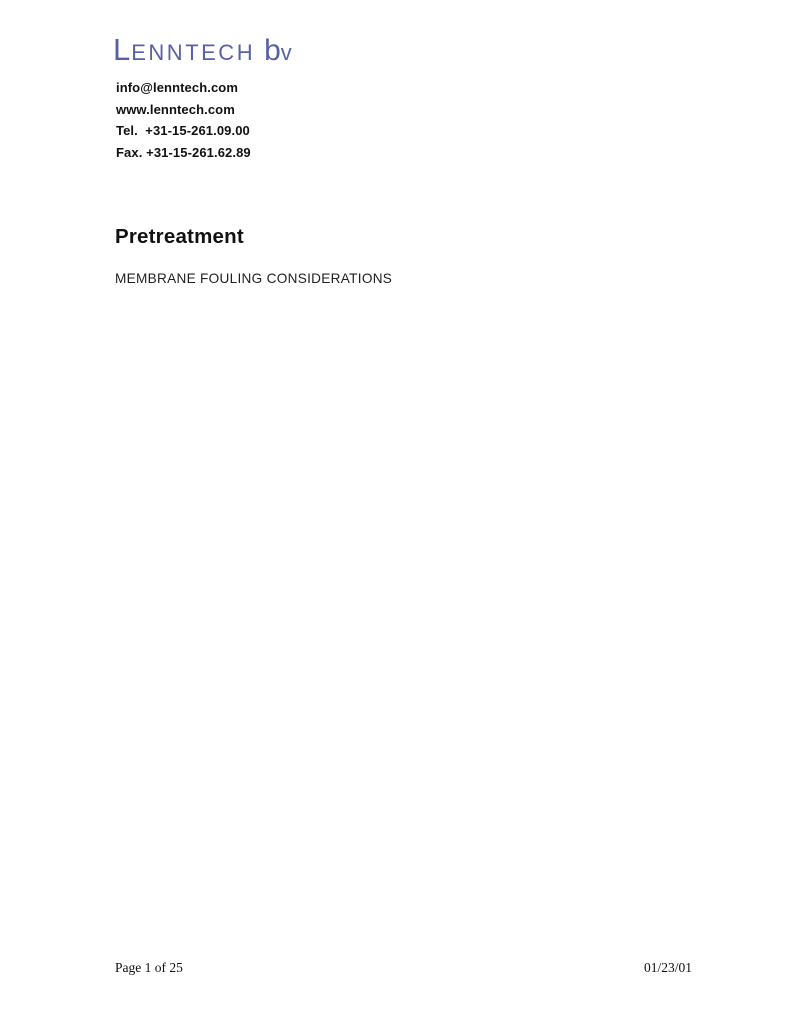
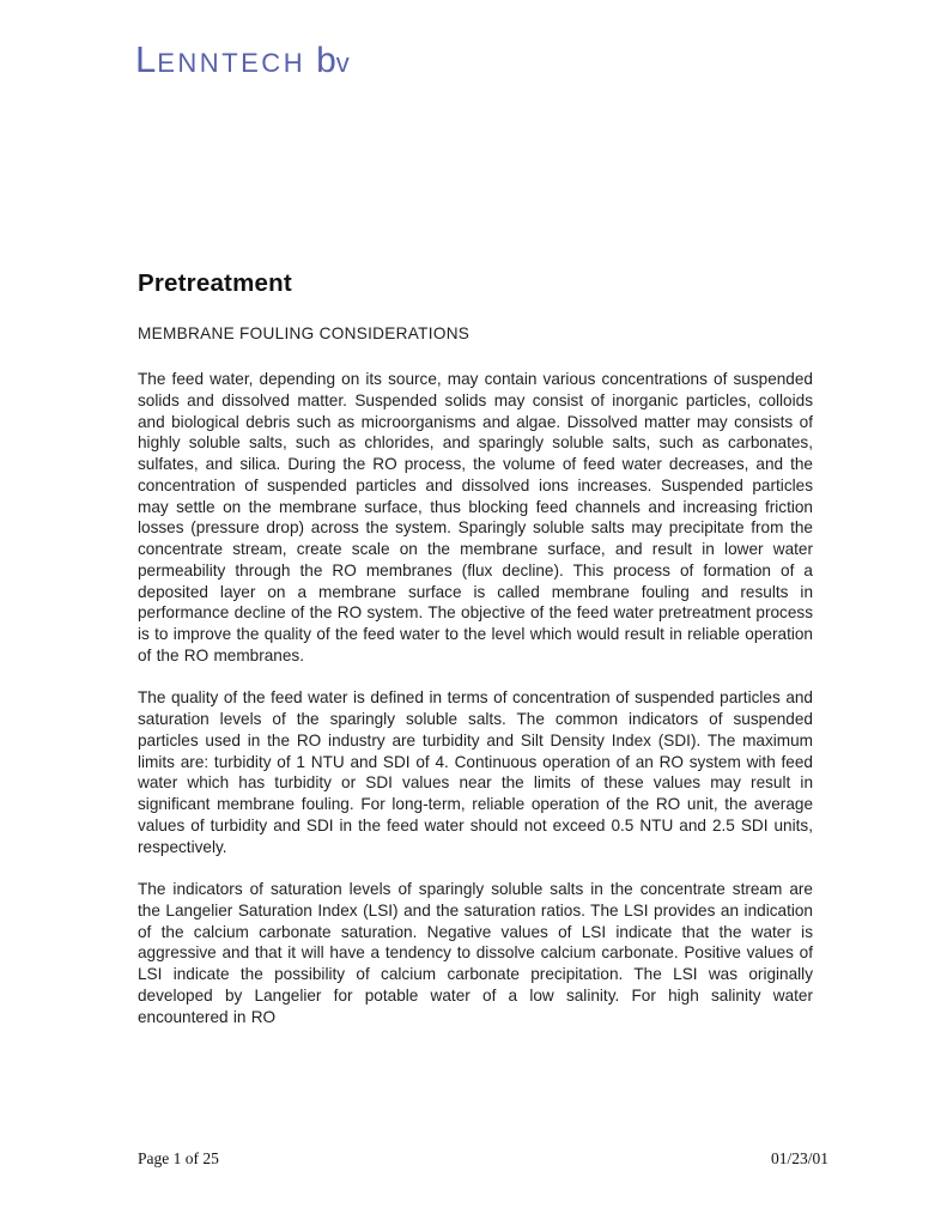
  LENNTECH bv
- info@lenntech.com
- www.lenntech.com
- Tel. +31-15-261.09.00
- Fax. +31-15-261.62.89
  Pretreatment
  MEMBRANE FOULING CONSIDERATIONS
+ The feed water, depending on its source, may contain various concentrations of suspended solids and dissolved matter. Suspended solids may consist of inorganic particles, colloids and biological debris such as microorganisms and algae. Dissolved matter may consists of highly soluble salts, such as chlorides, and sparingly soluble salts, such as carbonates, sulfates, and silica. During the RO process, the volume of feed water decreases, and the concentration of suspended particles and dissolved ions increases. Suspended particles may settle on the membrane surface, thus blocking feed channels and increasing friction losses (pressure drop) across the system. Sparingly soluble salts may precipitate from the concentrate stream, create scale on the membrane surface, and result in lower water permeability through the RO membranes (flux decline). This process of formation of a deposited layer on a membrane surface is called membrane fouling and results in performance decline of the RO system. The objective of the feed water pretreatment process is to improve the quality of the feed water to the level which would result in reliable operation of the RO membranes.
+ The quality of the feed water is defined in terms of concentration of suspended particles and saturation levels of the sparingly soluble salts. The common indicators of suspended particles used in the RO industry are turbidity and Silt Density Index (SDI). The maximum limits are: turbidity of 1 NTU and SDI of 4. Continuous operation of an RO system with feed water which has turbidity or SDI values near the limits of these values may result in significant membrane fouling. For long-term, reliable operation of the RO unit, the average values of turbidity and SDI in the feed water should not exceed 0.5 NTU and 2.5 SDI units, respectively.
+ The indicators of saturation levels of sparingly soluble salts in the concentrate stream are the Langelier Saturation Index (LSI) and the saturation ratios. The LSI provides an indication of the calcium carbonate saturation. Negative values of LSI indicate that the water is aggressive and that it will have a tendency to dissolve calcium carbonate. Positive values of LSI indicate the possibility of calcium carbonate precipitation. The LSI was originally developed by Langelier for potable water of a low salinity. For high salinity water encountered in RO
  Page 1 of 25
  01/23/01
